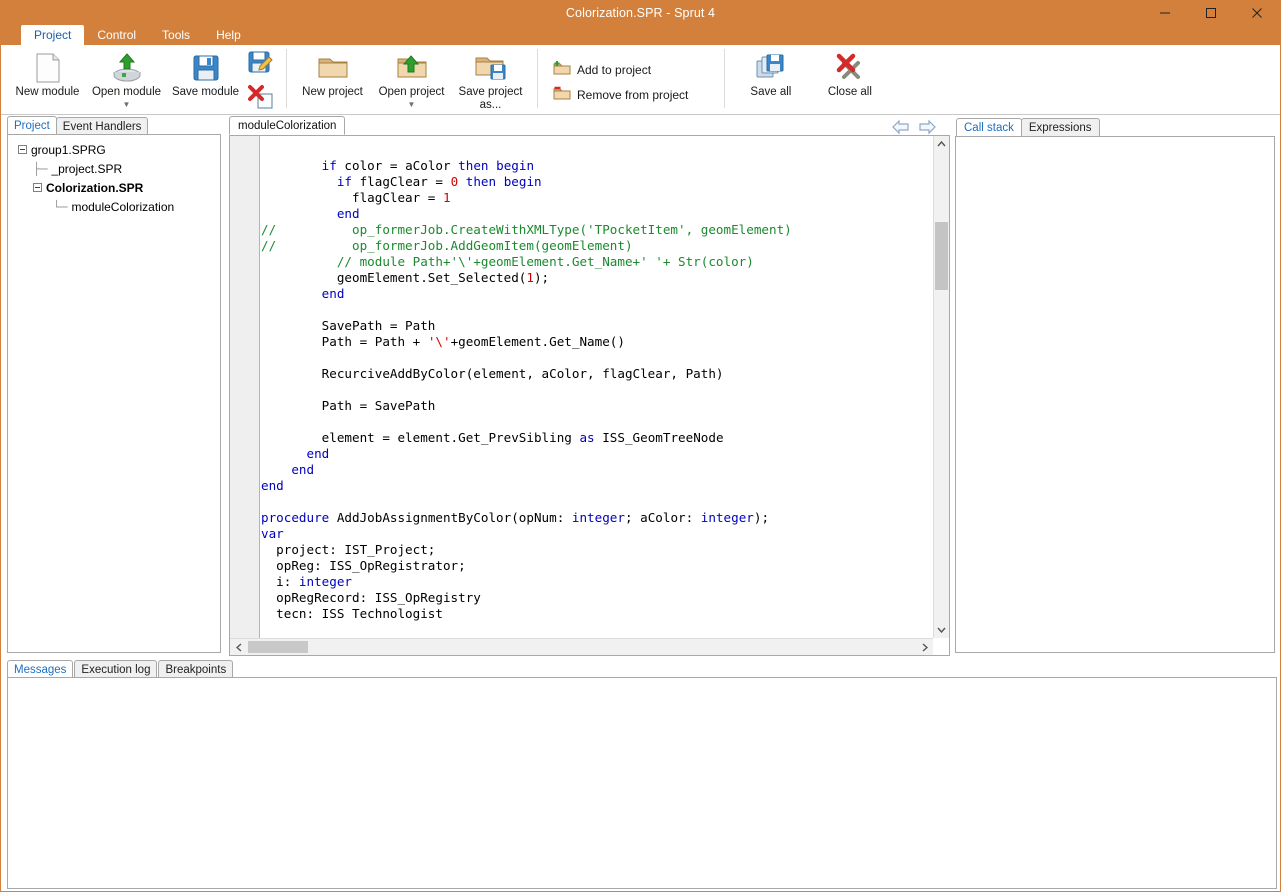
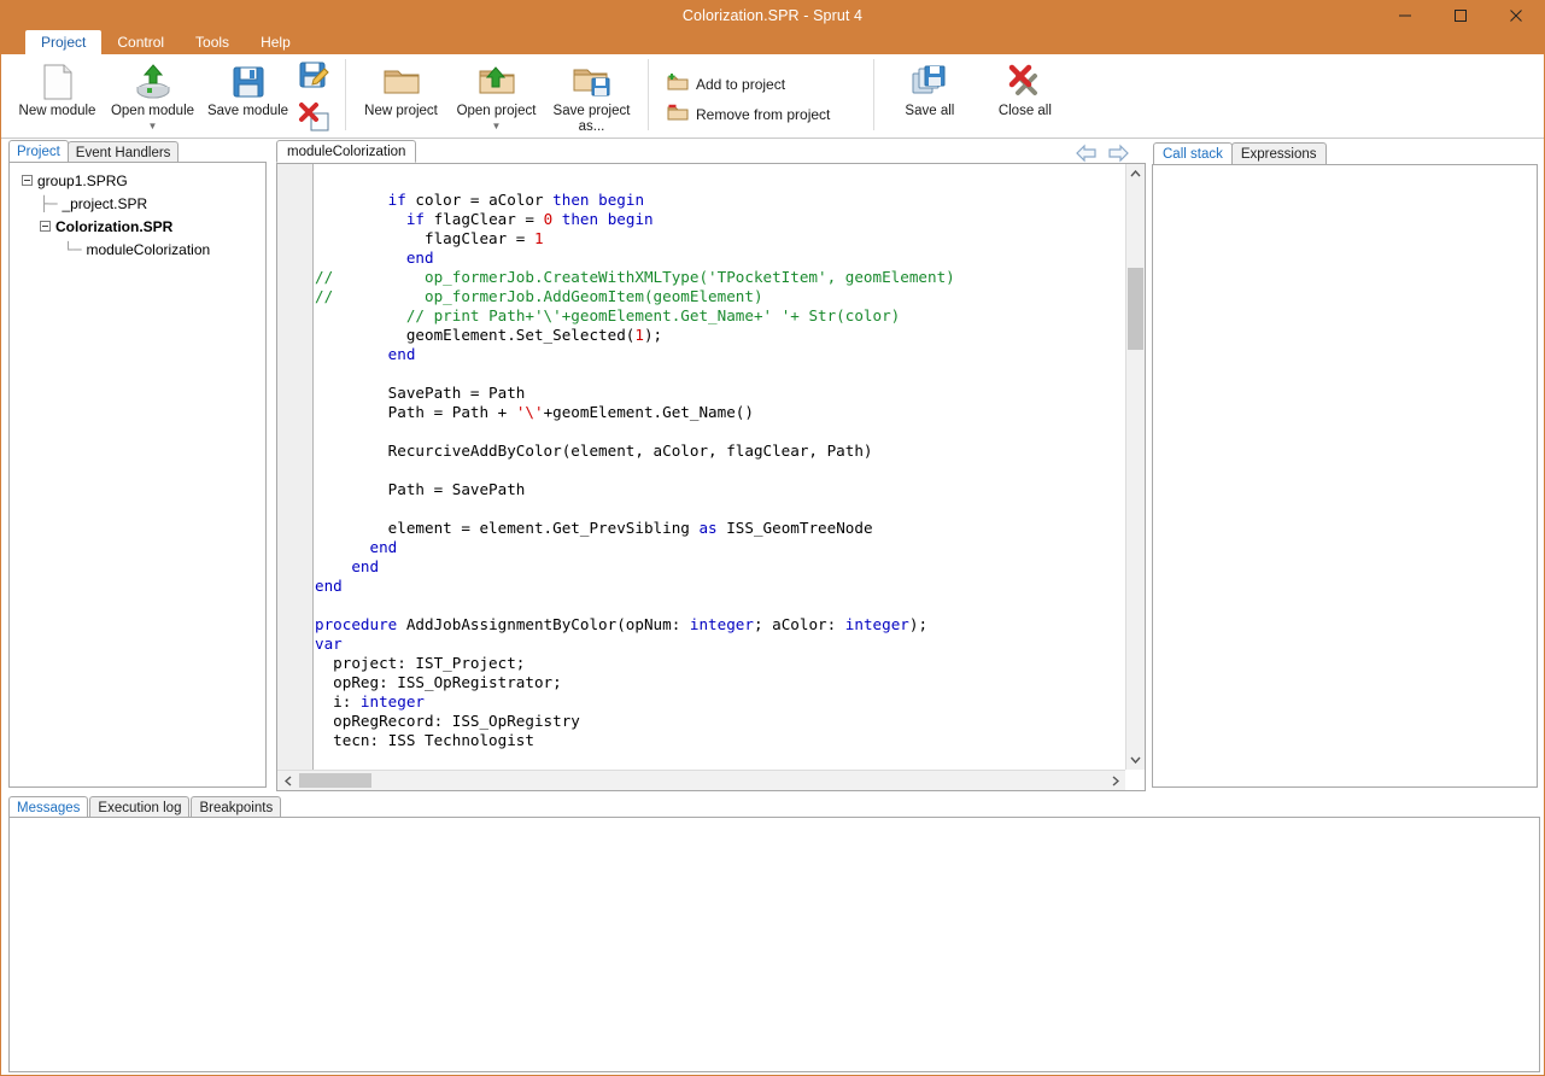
  Colorization.SPR - Sprut 4
  Project
  Control
  Tools
  Help
  New module
  Open module
  ▼
  Save module
  New project
  Open project
  ▼
  Save project as...
  Add to project
  Remove from project
  Save all
  Close all
  Project
  Event Handlers
  group1.SPRG
  ├─
  _project.SPR
  Colorization.SPR
  └─
  moduleColorization
  moduleColorization
  if color = aColor then begin if flagClear = 0 then begin
- flagClear = 1 end // op_formerJob.CreateWithXMLType('TPocketItem', geomElement) // op_formerJob.AddGeomItem(geomElement) // module Path+'\'+geomElement.Get_Name+' '+ Str(color)
+ flagClear = 1 end // op_formerJob.CreateWithXMLType('TPocketItem', geomElement) // op_formerJob.AddGeomItem(geomElement) // print Path+'\'+geomElement.Get_Name+' '+ Str(color)
  geomElement.Set_Selected(1);
  end
  SavePath = Path
  Path = Path + '\'+geomElement.Get_Name()
  RecurciveAddByColor(element, aColor, flagClear, Path)
  Path = SavePath
  element = element.Get_PrevSibling as ISS_GeomTreeNode
  end end end procedure AddJobAssignmentByColor(opNum: integer; aColor: integer);
  var
  project: IST_Project;
  opReg: ISS_OpRegistrator;
  i: integer
  opRegRecord: ISS_OpRegistry
  tecn: ISS Technologist
  Call stack
  Expressions
  Messages
  Execution log
  Breakpoints
